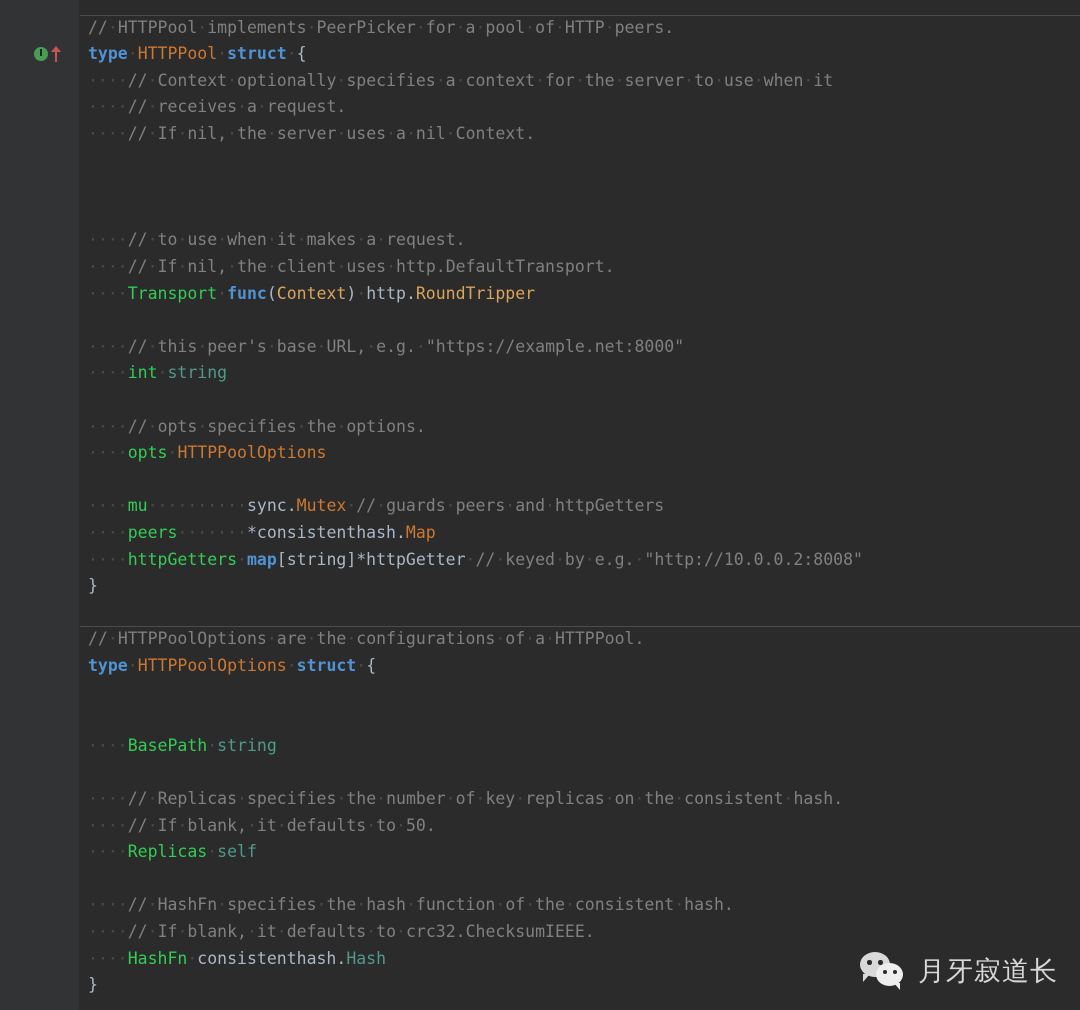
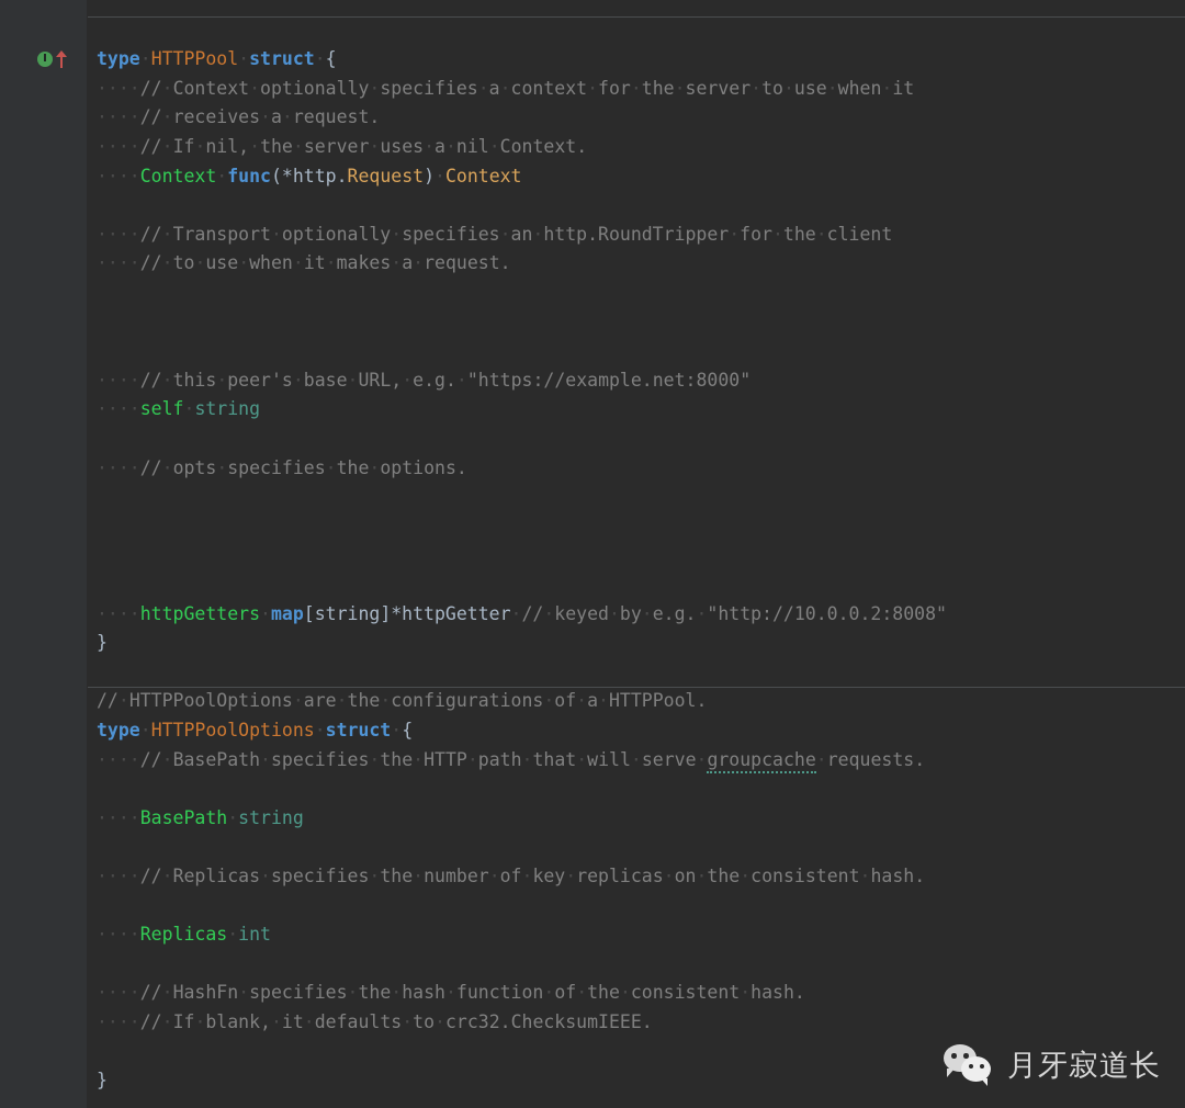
  I
- //·HTTPPool·implements·PeerPicker·for·a·pool·of·HTTP·peers.
  type·HTTPPool·struct·{
  ····//·Context·optionally·specifies·a·context·for·the·server·to·use·when·it
  ····//·receives·a·request.
  ····//·If·nil,·the·server·uses·a·nil·Context.
+ ····Context·func(*http.Request)·Context
+ ····//·Transport·optionally·specifies·an·http.RoundTripper·for·the·client
  ····//·to·use·when·it·makes·a·request.
- ····//·If·nil,·the·client·uses·http.DefaultTransport.
- ····Transport·func(Context)·http.RoundTripper
  ····//·this·peer's·base·URL,·e.g.·"https://example.net:8000"
- ····int·string
+ ····self·string
  ····//·opts·specifies·the·options.
- ····opts·HTTPPoolOptions
- ····mu··········sync.Mutex·//·guards·peers·and·httpGetters
- ····peers·······*consistenthash.Map
  ····httpGetters·map[string]*httpGetter·//·keyed·by·e.g.·"http://10.0.0.2:8008"
  }
  //·HTTPPoolOptions·are·the·configurations·of·a·HTTPPool.
  type·HTTPPoolOptions·struct·{
+ ····//·BasePath·specifies·the·HTTP·path·that·will·serve·groupcache·requests.
  ····BasePath·string
  ····//·Replicas·specifies·the·number·of·key·replicas·on·the·consistent·hash.
- ····//·If·blank,·it·defaults·to·50.
- ····Replicas·self
+ ····Replicas·int
  ····//·HashFn·specifies·the·hash·function·of·the·consistent·hash.
  ····//·If·blank,·it·defaults·to·crc32.ChecksumIEEE.
- ····HashFn·consistenthash.Hash
  }
  月牙寂道长
